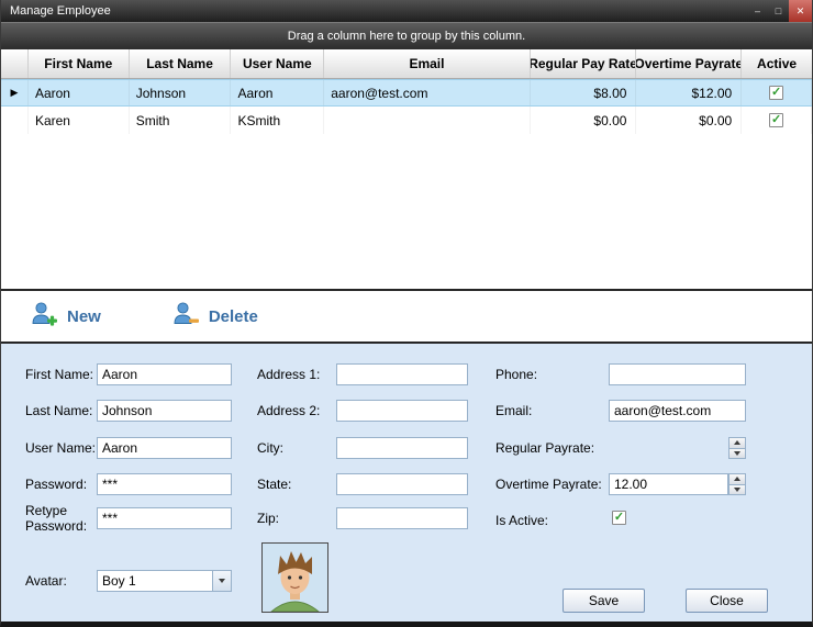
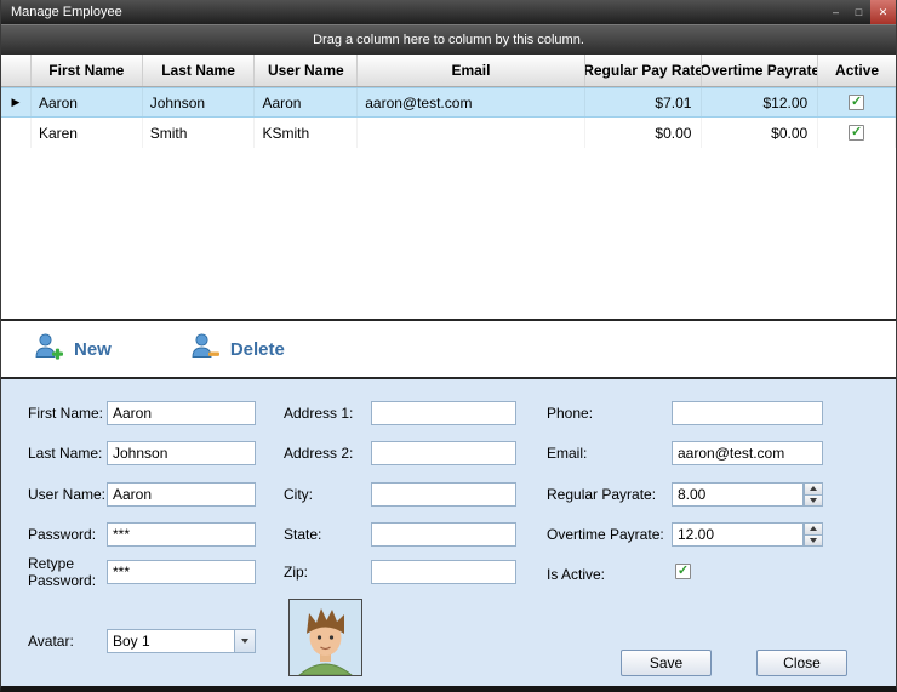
  Manage Employee
  –
  □
  ✕
- Drag a column here to group by this column.
+ Drag a column here to column by this column.
  First Name
  Last Name
  User Name
  Email
  Regular Pay Rate
  Overtime Payrate
  Active
  ▶
  Aaron
  Johnson
  Aaron
  aaron@test.com
- $8.00
+ $7.01
  $12.00
  ✓
  Karen
  Smith
  KSmith
  $0.00
  $0.00
  ✓
  New
  Delete
  First Name:
  Aaron
  Last Name:
  Johnson
  User Name:
  Aaron
  Password:
  ***
  Retype Password:
  ***
  Avatar:
  Boy 1
  Address 1:
  Address 2:
  City:
  State:
  Zip:
  Phone:
  Email:
  aaron@test.com
  Regular Payrate:
+ 8.00
  Overtime Payrate:
  12.00
  Is Active:
  ✓
  Save
  Close
